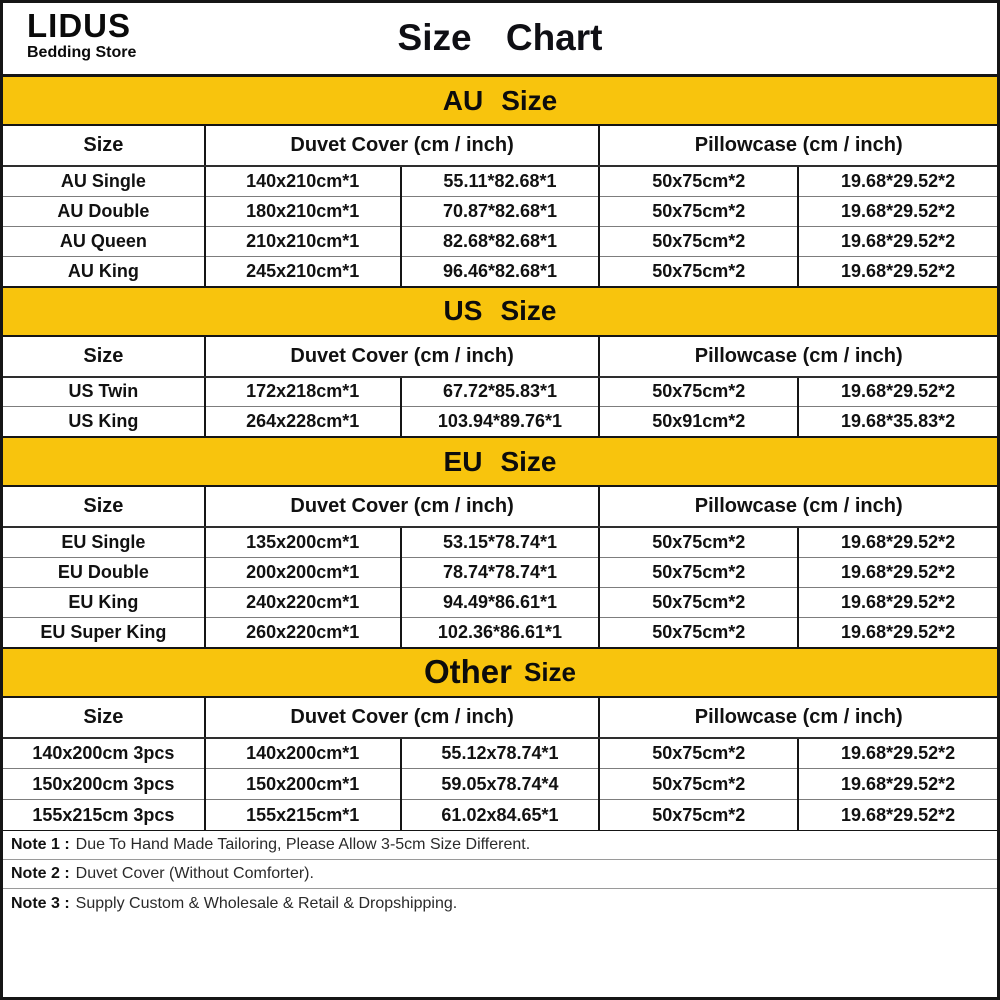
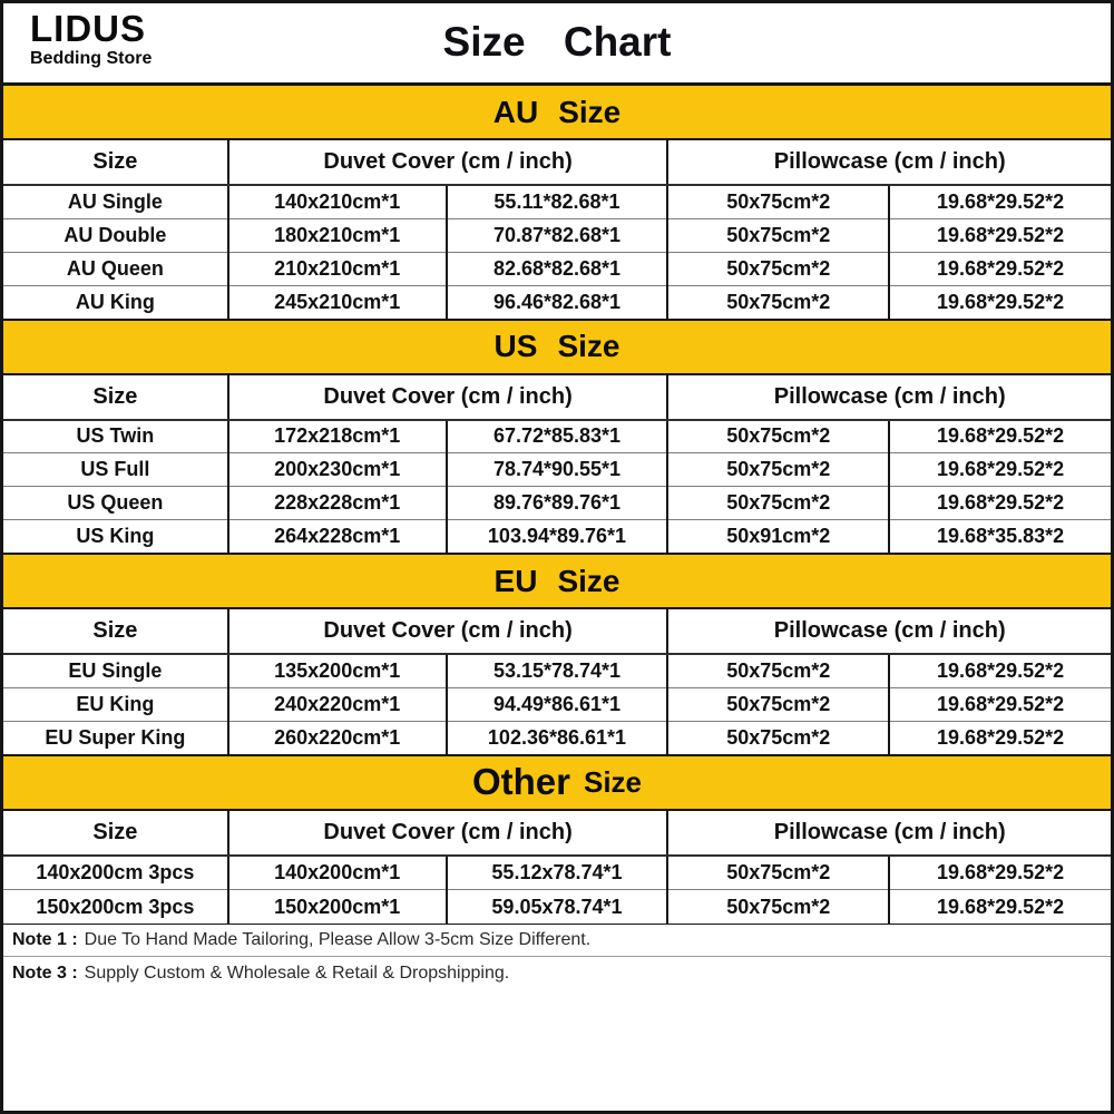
  LIDUS
  Bedding Store
  Size Chart
  AU
  Size
  Size	Duvet Cover (cm / inch)	Pillowcase (cm / inch)
  AU Single	140x210cm*1	55.11*82.68*1	50x75cm*2	19.68*29.52*2
  AU Double	180x210cm*1	70.87*82.68*1	50x75cm*2	19.68*29.52*2
  AU Queen	210x210cm*1	82.68*82.68*1	50x75cm*2	19.68*29.52*2
  AU King	245x210cm*1	96.46*82.68*1	50x75cm*2	19.68*29.52*2
  US
  Size
  Size	Duvet Cover (cm / inch)	Pillowcase (cm / inch)
  US Twin	172x218cm*1	67.72*85.83*1	50x75cm*2	19.68*29.52*2
+ US Full	200x230cm*1	78.74*90.55*1	50x75cm*2	19.68*29.52*2
+ US Queen	228x228cm*1	89.76*89.76*1	50x75cm*2	19.68*29.52*2
  US King	264x228cm*1	103.94*89.76*1	50x91cm*2	19.68*35.83*2
  EU
  Size
  Size	Duvet Cover (cm / inch)	Pillowcase (cm / inch)
  EU Single	135x200cm*1	53.15*78.74*1	50x75cm*2	19.68*29.52*2
- EU Double	200x200cm*1	78.74*78.74*1	50x75cm*2	19.68*29.52*2
  EU King	240x220cm*1	94.49*86.61*1	50x75cm*2	19.68*29.52*2
  EU Super King	260x220cm*1	102.36*86.61*1	50x75cm*2	19.68*29.52*2
  Other
  Size
  Size	Duvet Cover (cm / inch)	Pillowcase (cm / inch)
  140x200cm 3pcs	140x200cm*1	55.12x78.74*1	50x75cm*2	19.68*29.52*2
- 150x200cm 3pcs	150x200cm*1	59.05x78.74*4	50x75cm*2	19.68*29.52*2
+ 150x200cm 3pcs	150x200cm*1	59.05x78.74*1	50x75cm*2	19.68*29.52*2
- 155x215cm 3pcs	155x215cm*1	61.02x84.65*1	50x75cm*2	19.68*29.52*2
  Note 1 :
  Due To Hand Made Tailoring, Please Allow 3-5cm Size Different.
- Note 2 :
- Duvet Cover (Without Comforter).
  Note 3 :
  Supply Custom & Wholesale & Retail & Dropshipping.
